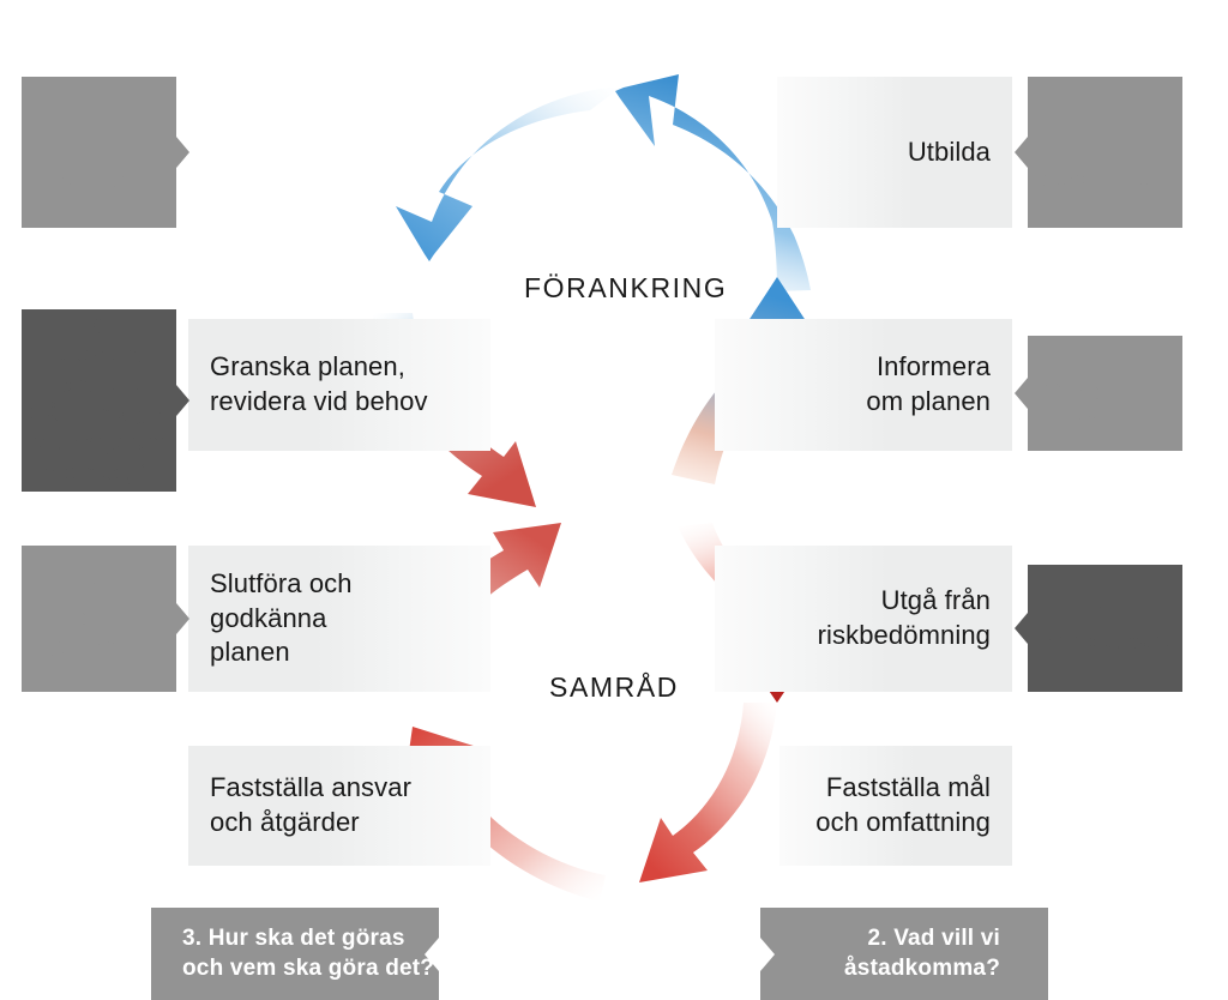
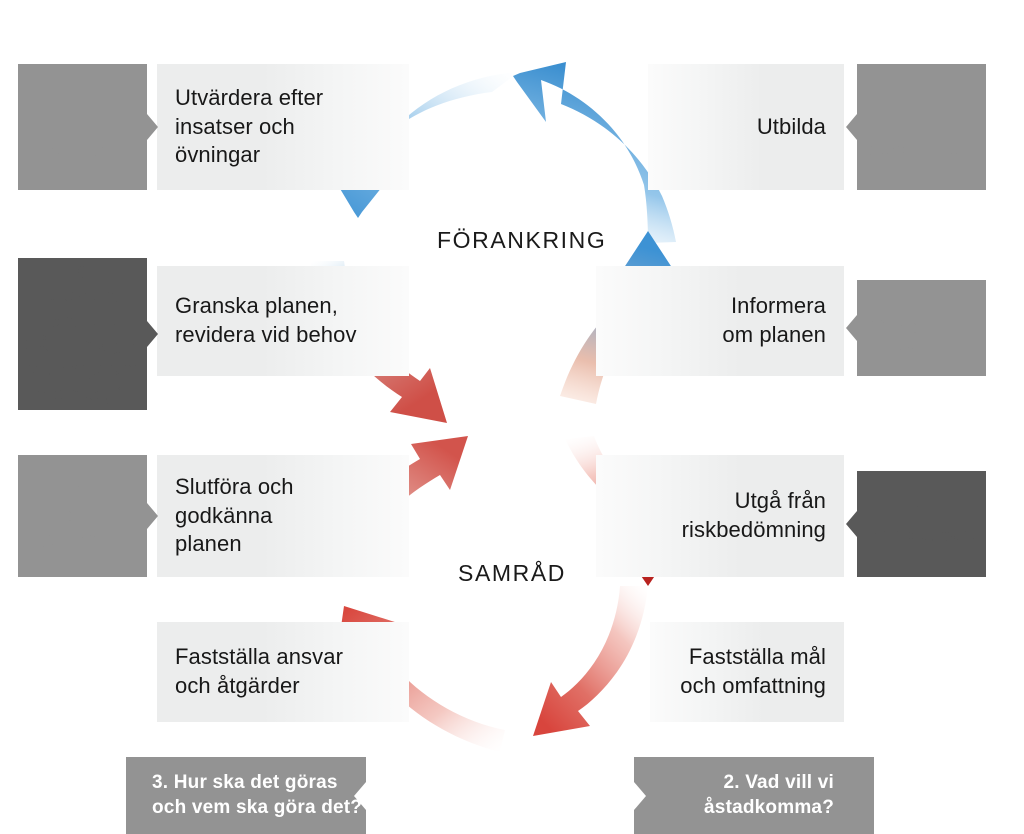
+ Utvärdera efter
+ insatser och
+ övningar
  Granska planen,
  revidera vid behov
  Slutföra och
  godkänna
  planen
  Fastställa ansvar
  och åtgärder
  Utbilda
  Informera
  om planen
  Utgå från
  riskbedömning
  Fastställa mål
  och omfattning
  3. Hur ska det göras
  och vem ska göra det?
  2. Vad vill vi
  åstadkomma?
  FÖRANKRING
  SAMRÅD
